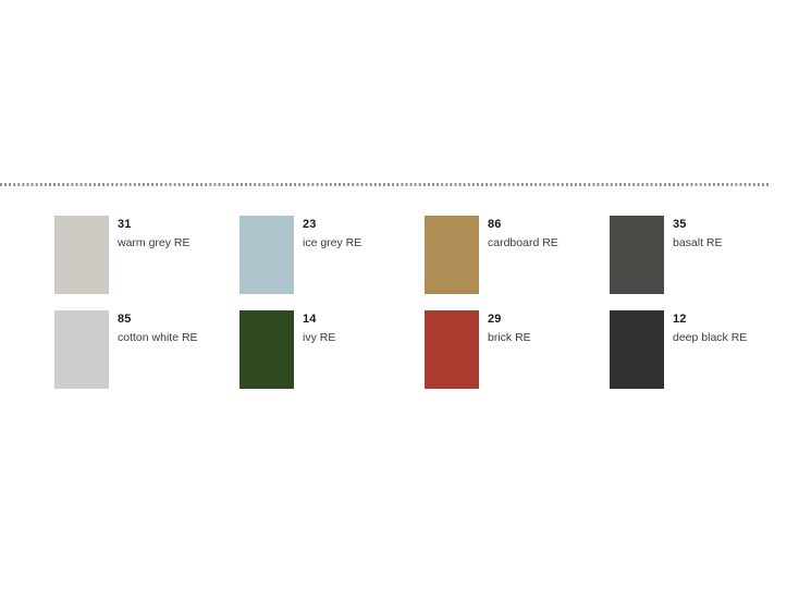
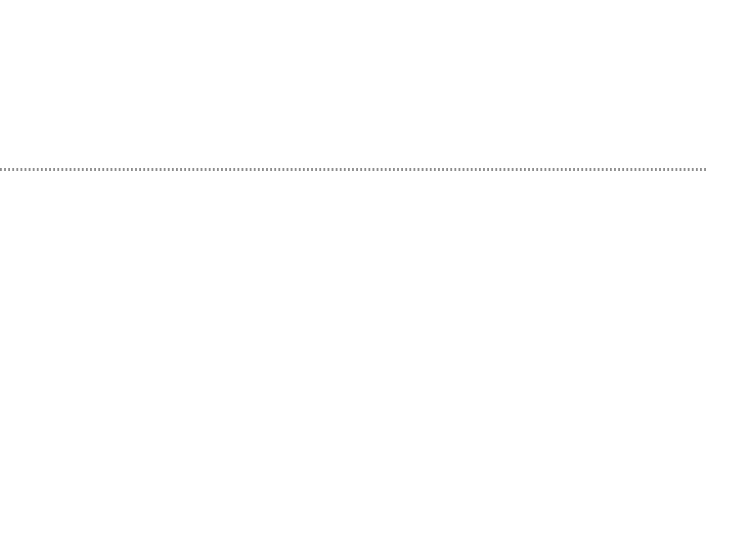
- 31
- warm grey RE
- 23
- ice grey RE
- 86
- cardboard RE
- 35
- basalt RE
- 85
- cotton white RE
- 14
- ivy RE
- 29
- brick RE
- 12
- deep black RE
